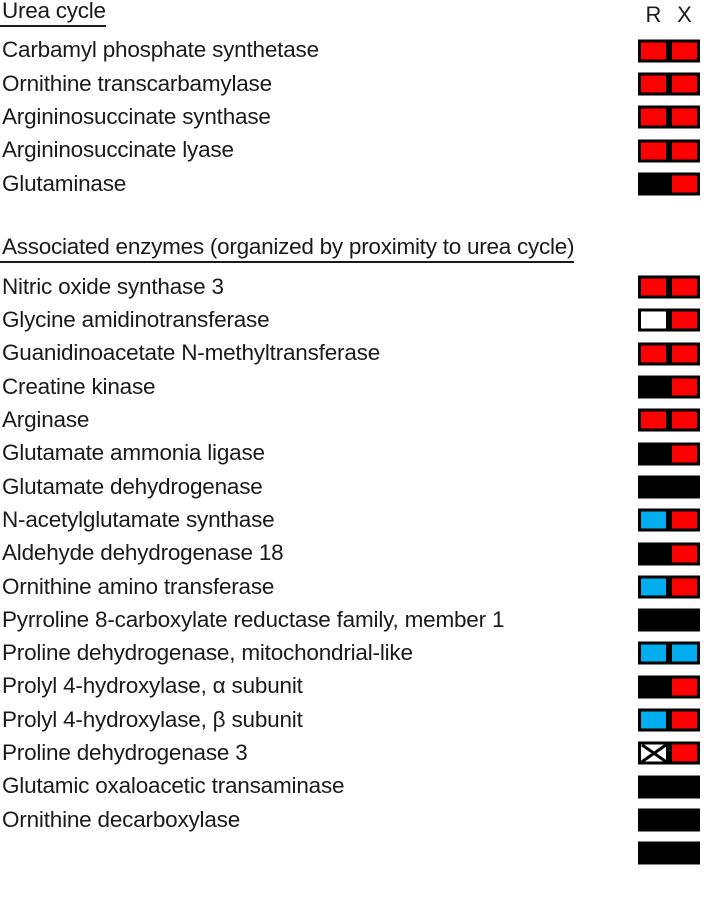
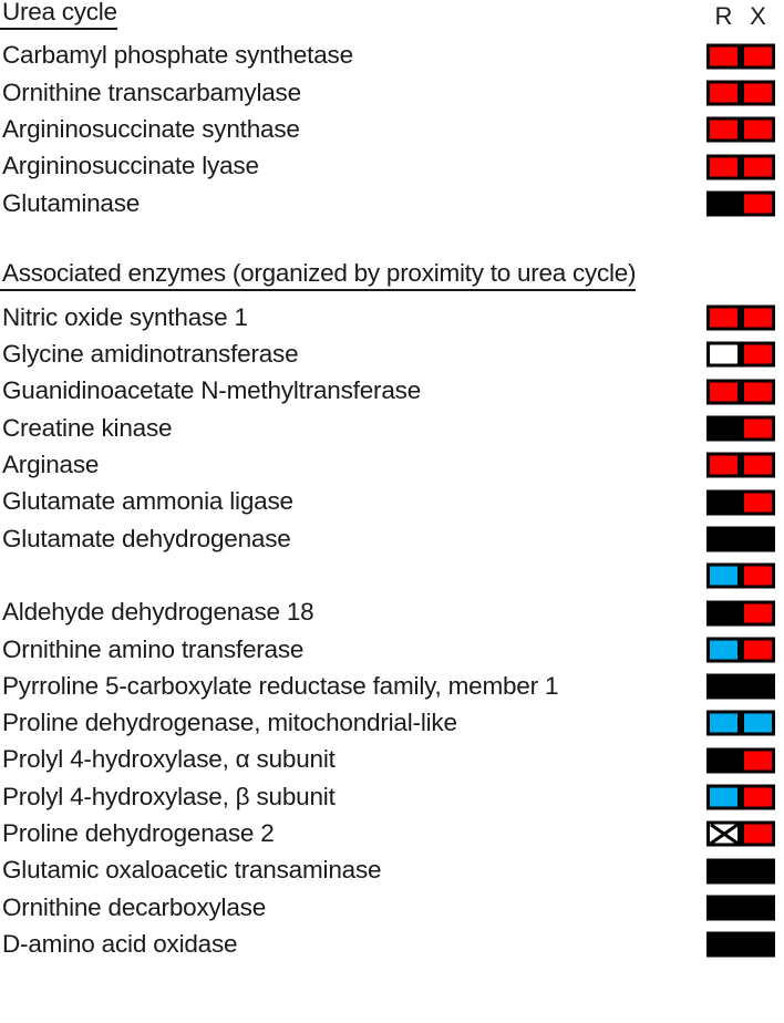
  R
  X
  Urea cycle
  Carbamyl phosphate synthetase
  Ornithine transcarbamylase
  Argininosuccinate synthase
  Argininosuccinate lyase
  Glutaminase
  Associated enzymes (organized by proximity to urea cycle)
- Nitric oxide synthase 3
+ Nitric oxide synthase 1
  Glycine amidinotransferase
  Guanidinoacetate N-methyltransferase
  Creatine kinase
  Arginase
  Glutamate ammonia ligase
  Glutamate dehydrogenase
- N-acetylglutamate synthase
  Aldehyde dehydrogenase 18
  Ornithine amino transferase
- Pyrroline 8-carboxylate reductase family, member 1
+ Pyrroline 5-carboxylate reductase family, member 1
  Proline dehydrogenase, mitochondrial-like
  Prolyl 4-hydroxylase, α subunit
  Prolyl 4-hydroxylase, β subunit
- Proline dehydrogenase 3
+ Proline dehydrogenase 2
  Glutamic oxaloacetic transaminase
  Ornithine decarboxylase
+ D-amino acid oxidase
